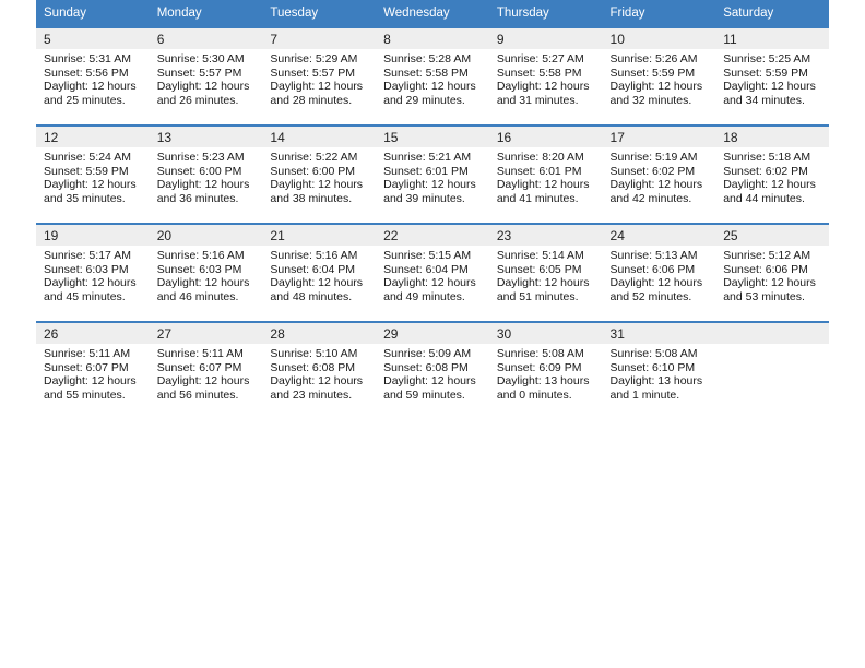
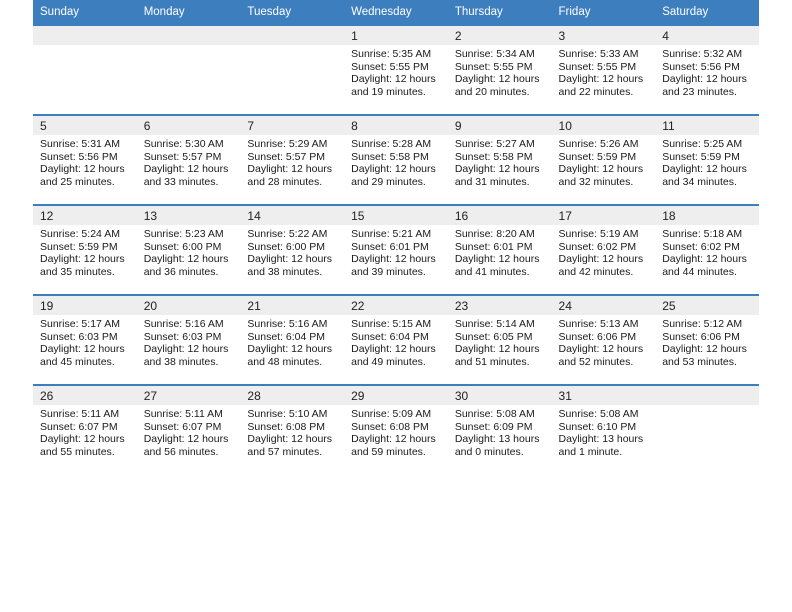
  Sunday	Monday	Tuesday	Wednesday	Thursday	Friday	Saturday
+ 			1Sunrise: 5:35 AMSunset: 5:55 PMDaylight: 12 hours and 19 minutes.	2Sunrise: 5:34 AMSunset: 5:55 PMDaylight: 12 hours and 20 minutes.	3Sunrise: 5:33 AMSunset: 5:55 PMDaylight: 12 hours and 22 minutes.	4Sunrise: 5:32 AMSunset: 5:56 PMDaylight: 12 hours and 23 minutes.
- 5Sunrise: 5:31 AMSunset: 5:56 PMDaylight: 12 hours and 25 minutes.	6Sunrise: 5:30 AMSunset: 5:57 PMDaylight: 12 hours and 26 minutes.	7Sunrise: 5:29 AMSunset: 5:57 PMDaylight: 12 hours and 28 minutes.	8Sunrise: 5:28 AMSunset: 5:58 PMDaylight: 12 hours and 29 minutes.	9Sunrise: 5:27 AMSunset: 5:58 PMDaylight: 12 hours and 31 minutes.	10Sunrise: 5:26 AMSunset: 5:59 PMDaylight: 12 hours and 32 minutes.	11Sunrise: 5:25 AMSunset: 5:59 PMDaylight: 12 hours and 34 minutes.
+ 5Sunrise: 5:31 AMSunset: 5:56 PMDaylight: 12 hours and 25 minutes.	6Sunrise: 5:30 AMSunset: 5:57 PMDaylight: 12 hours and 33 minutes.	7Sunrise: 5:29 AMSunset: 5:57 PMDaylight: 12 hours and 28 minutes.	8Sunrise: 5:28 AMSunset: 5:58 PMDaylight: 12 hours and 29 minutes.	9Sunrise: 5:27 AMSunset: 5:58 PMDaylight: 12 hours and 31 minutes.	10Sunrise: 5:26 AMSunset: 5:59 PMDaylight: 12 hours and 32 minutes.	11Sunrise: 5:25 AMSunset: 5:59 PMDaylight: 12 hours and 34 minutes.
  12Sunrise: 5:24 AMSunset: 5:59 PMDaylight: 12 hours and 35 minutes.	13Sunrise: 5:23 AMSunset: 6:00 PMDaylight: 12 hours and 36 minutes.	14Sunrise: 5:22 AMSunset: 6:00 PMDaylight: 12 hours and 38 minutes.	15Sunrise: 5:21 AMSunset: 6:01 PMDaylight: 12 hours and 39 minutes.	16Sunrise: 8:20 AMSunset: 6:01 PMDaylight: 12 hours and 41 minutes.	17Sunrise: 5:19 AMSunset: 6:02 PMDaylight: 12 hours and 42 minutes.	18Sunrise: 5:18 AMSunset: 6:02 PMDaylight: 12 hours and 44 minutes.
- 19Sunrise: 5:17 AMSunset: 6:03 PMDaylight: 12 hours and 45 minutes.	20Sunrise: 5:16 AMSunset: 6:03 PMDaylight: 12 hours and 46 minutes.	21Sunrise: 5:16 AMSunset: 6:04 PMDaylight: 12 hours and 48 minutes.	22Sunrise: 5:15 AMSunset: 6:04 PMDaylight: 12 hours and 49 minutes.	23Sunrise: 5:14 AMSunset: 6:05 PMDaylight: 12 hours and 51 minutes.	24Sunrise: 5:13 AMSunset: 6:06 PMDaylight: 12 hours and 52 minutes.	25Sunrise: 5:12 AMSunset: 6:06 PMDaylight: 12 hours and 53 minutes.
+ 19Sunrise: 5:17 AMSunset: 6:03 PMDaylight: 12 hours and 45 minutes.	20Sunrise: 5:16 AMSunset: 6:03 PMDaylight: 12 hours and 38 minutes.	21Sunrise: 5:16 AMSunset: 6:04 PMDaylight: 12 hours and 48 minutes.	22Sunrise: 5:15 AMSunset: 6:04 PMDaylight: 12 hours and 49 minutes.	23Sunrise: 5:14 AMSunset: 6:05 PMDaylight: 12 hours and 51 minutes.	24Sunrise: 5:13 AMSunset: 6:06 PMDaylight: 12 hours and 52 minutes.	25Sunrise: 5:12 AMSunset: 6:06 PMDaylight: 12 hours and 53 minutes.
- 26Sunrise: 5:11 AMSunset: 6:07 PMDaylight: 12 hours and 55 minutes.	27Sunrise: 5:11 AMSunset: 6:07 PMDaylight: 12 hours and 56 minutes.	28Sunrise: 5:10 AMSunset: 6:08 PMDaylight: 12 hours and 23 minutes.	29Sunrise: 5:09 AMSunset: 6:08 PMDaylight: 12 hours and 59 minutes.	30Sunrise: 5:08 AMSunset: 6:09 PMDaylight: 13 hours and 0 minutes.	31Sunrise: 5:08 AMSunset: 6:10 PMDaylight: 13 hours and 1 minute.
+ 26Sunrise: 5:11 AMSunset: 6:07 PMDaylight: 12 hours and 55 minutes.	27Sunrise: 5:11 AMSunset: 6:07 PMDaylight: 12 hours and 56 minutes.	28Sunrise: 5:10 AMSunset: 6:08 PMDaylight: 12 hours and 57 minutes.	29Sunrise: 5:09 AMSunset: 6:08 PMDaylight: 12 hours and 59 minutes.	30Sunrise: 5:08 AMSunset: 6:09 PMDaylight: 13 hours and 0 minutes.	31Sunrise: 5:08 AMSunset: 6:10 PMDaylight: 13 hours and 1 minute.
